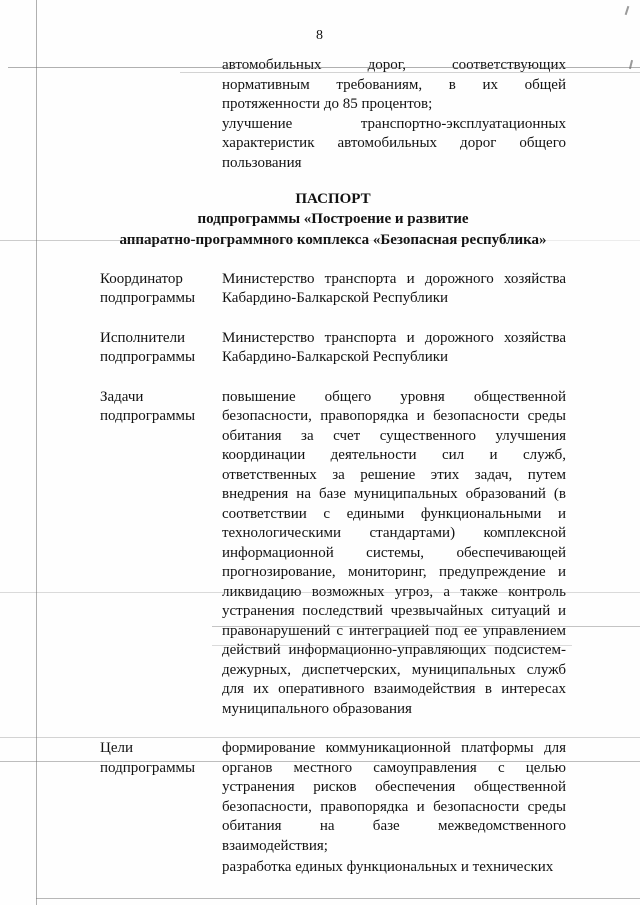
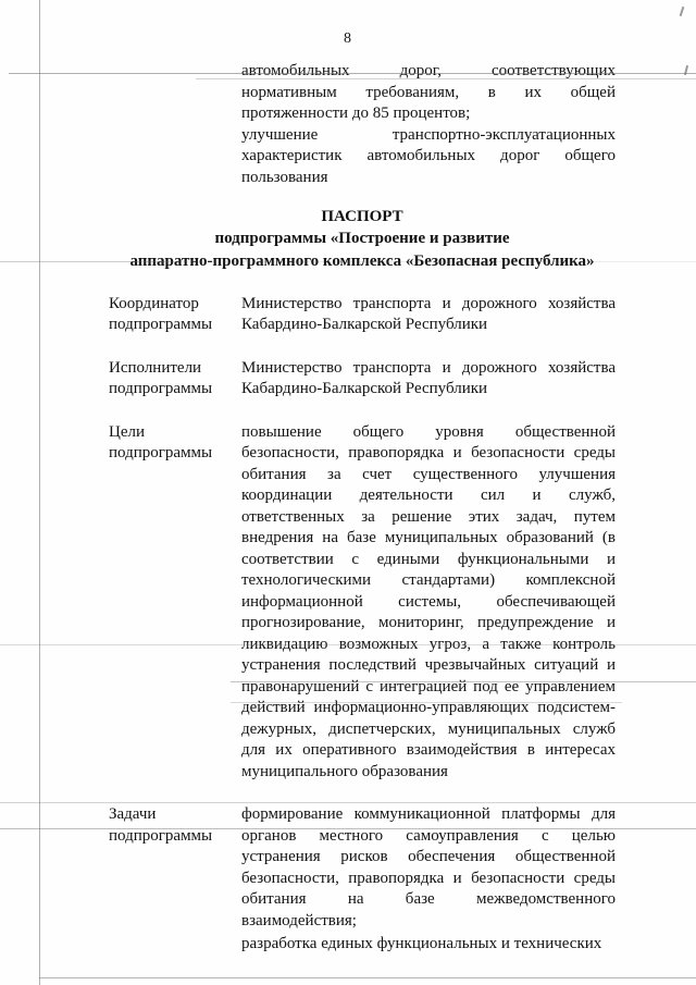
  8
  автомобильных дорог, соответствующих нормативным требованиям, в их общей протяженности до 85 процентов;
  улучшение транспортно-эксплуатационных характеристик автомобильных дорог общего пользования
  ПАСПОРТ
  подпрограммы «Построение и развитие
  аппаратно-программного комплекса «Безопасная республика»
  Координатор подпрограммы
  Министерство транспорта и дорожного хозяйства Кабардино-Балкарской Республики
  Исполнители подпрограммы
  Министерство транспорта и дорожного хозяйства Кабардино-Балкарской Республики
- Задачи подпрограммы
+ Цели подпрограммы
  повышение общего уровня общественной безопасности, правопорядка и безопасности среды обитания за счет существенного улучшения координации деятельности сил и служб, ответственных за решение этих задач, путем внедрения на базе муниципальных образований (в соответствии с едиными функциональными и технологическими стандартами) комплексной информационной системы, обеспечивающей прогнозирование, мониторинг, предупреждение и ликвидацию возможных угроз, а также контроль устранения последствий чрезвычайных ситуаций и правонарушений с интеграцией под ее управлением действий информационно-управляющих подсистем-дежурных, диспетчерских, муниципальных служб для их оперативного взаимодействия в интересах муниципального образования
- Цели подпрограммы
+ Задачи подпрограммы
  формирование коммуникационной платформы для органов местного самоуправления с целью устранения рисков обеспечения общественной безопасности, правопорядка и безопасности среды обитания на базе межведомственного взаимодействия;
  разработка единых функциональных и технических
